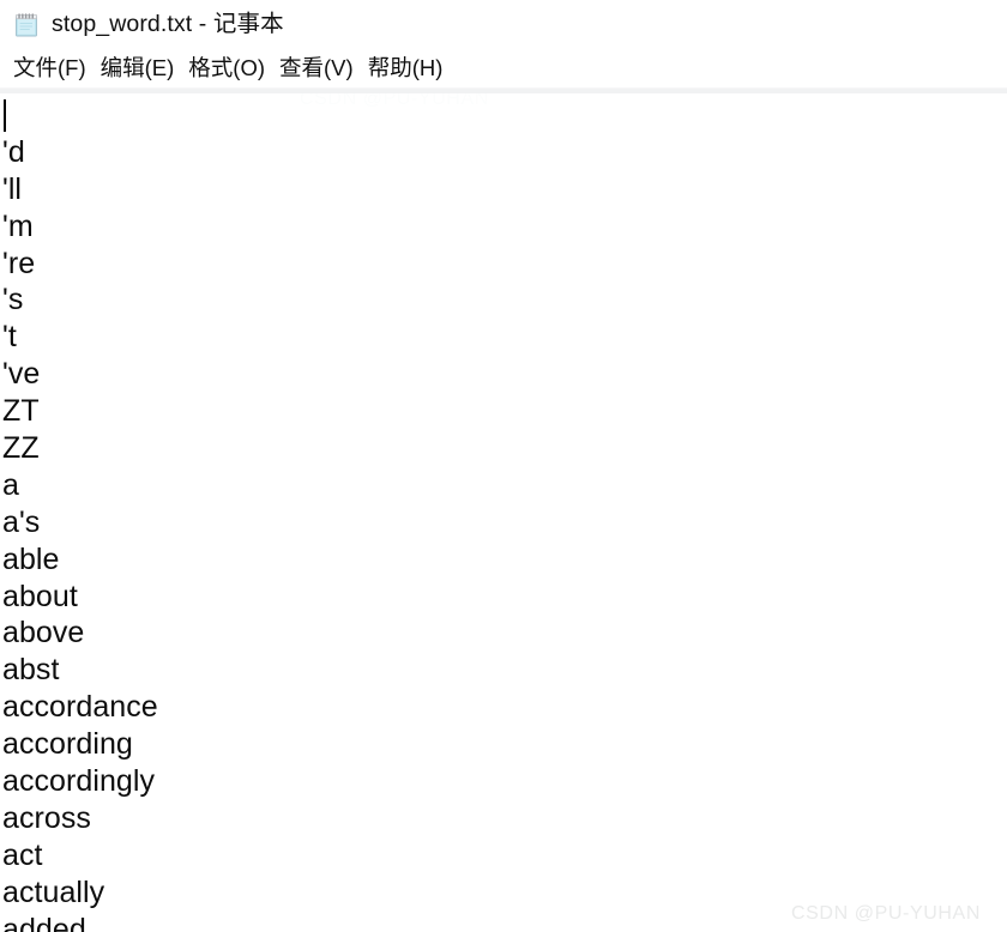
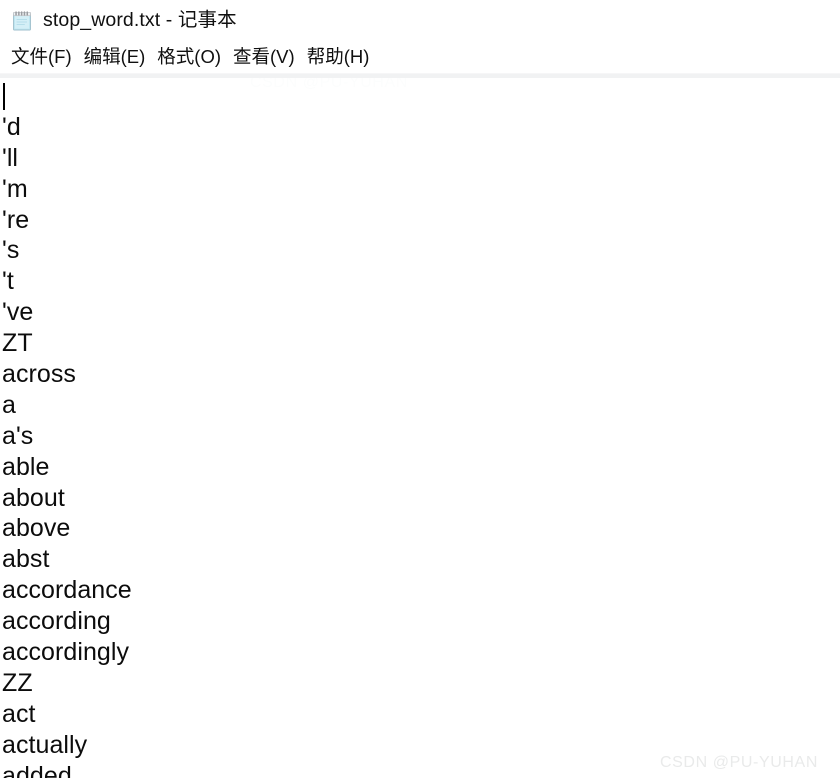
  stop_word.txt - 记事本
  文件(F)
  编辑(E)
  格式(O)
  查看(V)
  帮助(H)
  'd
  'll
  'm
  're
  's
  't
  've
  ZT
- ZZ
+ across
  a
  a's
  able
  about
  above
  abst
  accordance
  according
  accordingly
- across
+ ZZ
  act
  actually
  added
